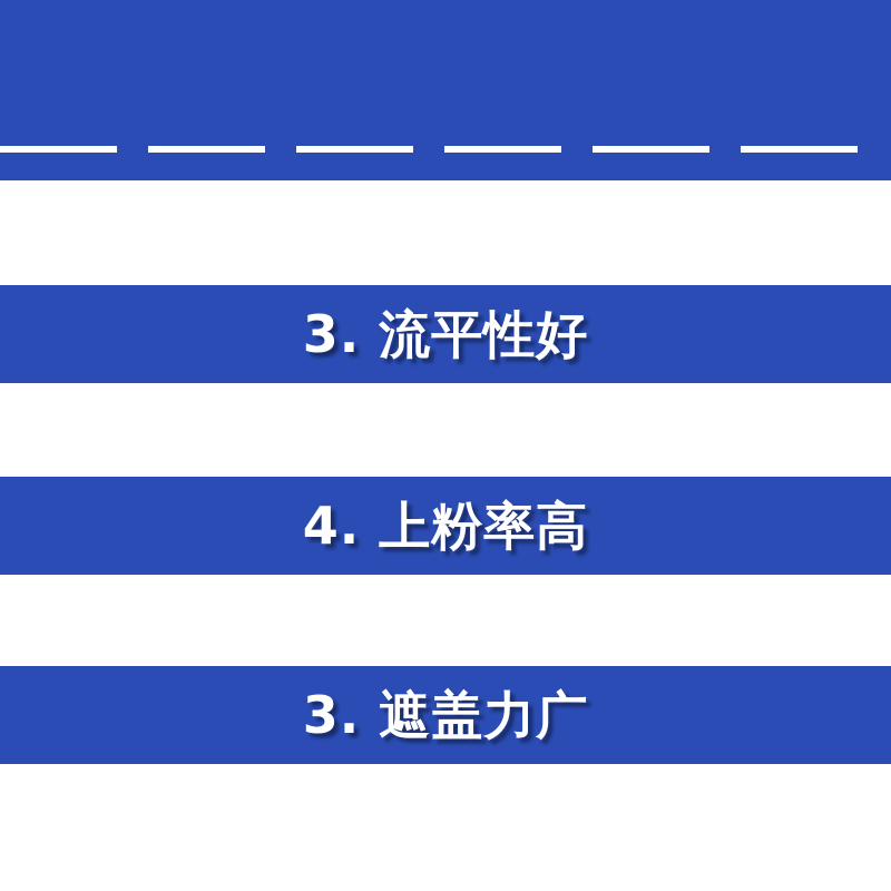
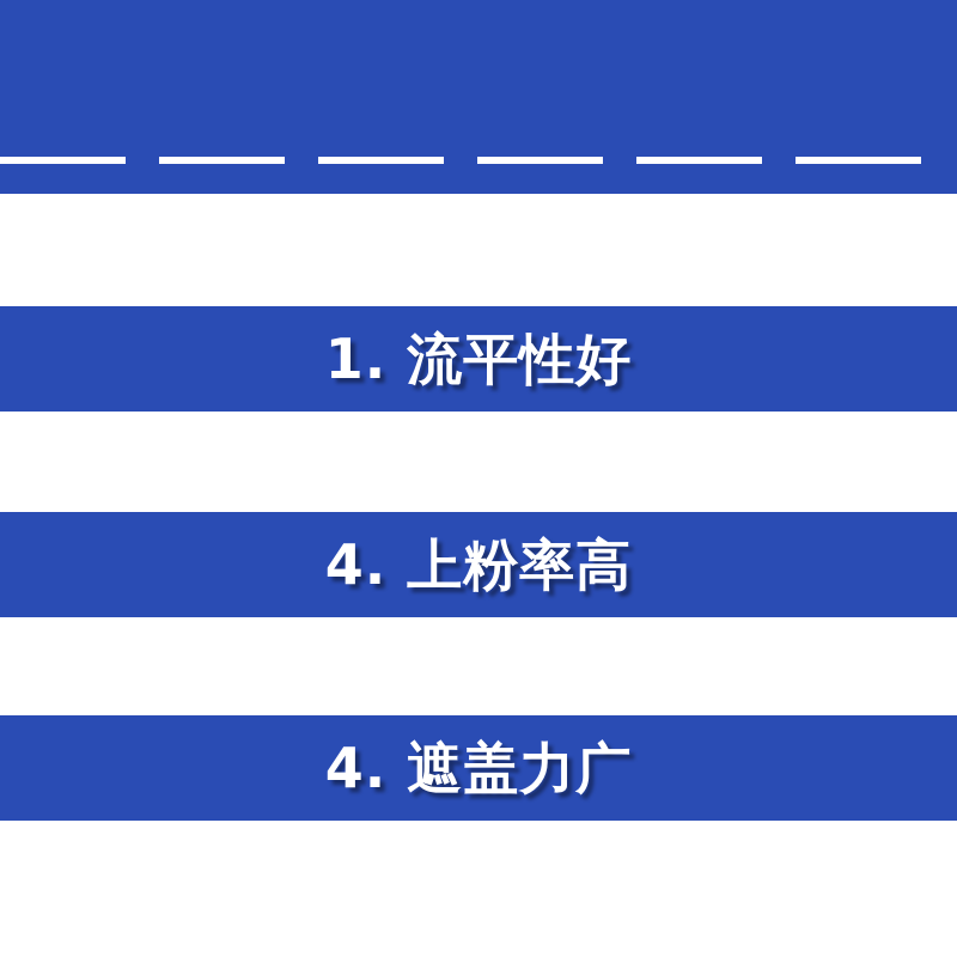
- 3. 流平性好
+ 1. 流平性好
  4. 上粉率高
- 3. 遮盖力广
+ 4. 遮盖力广
